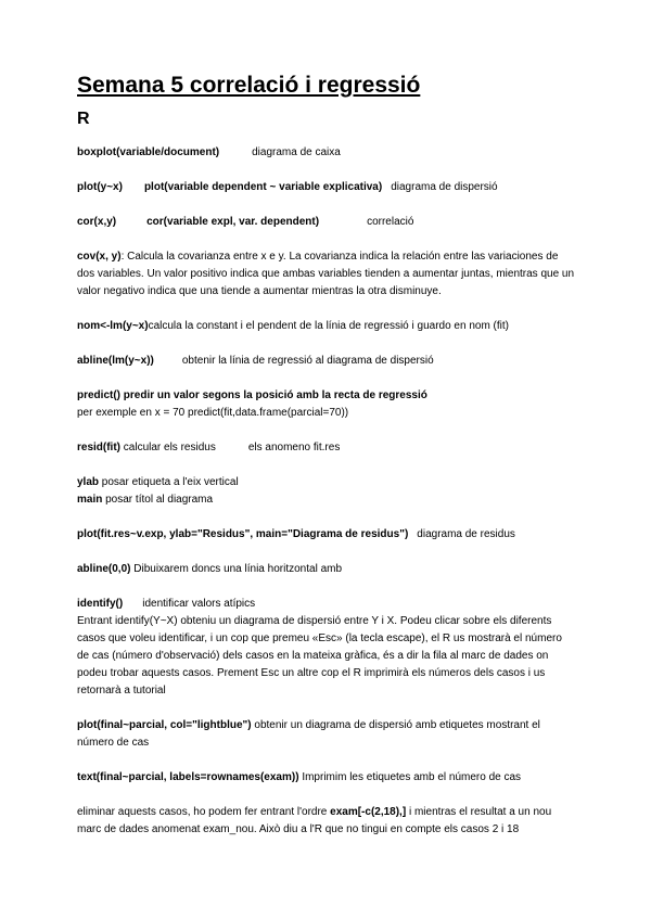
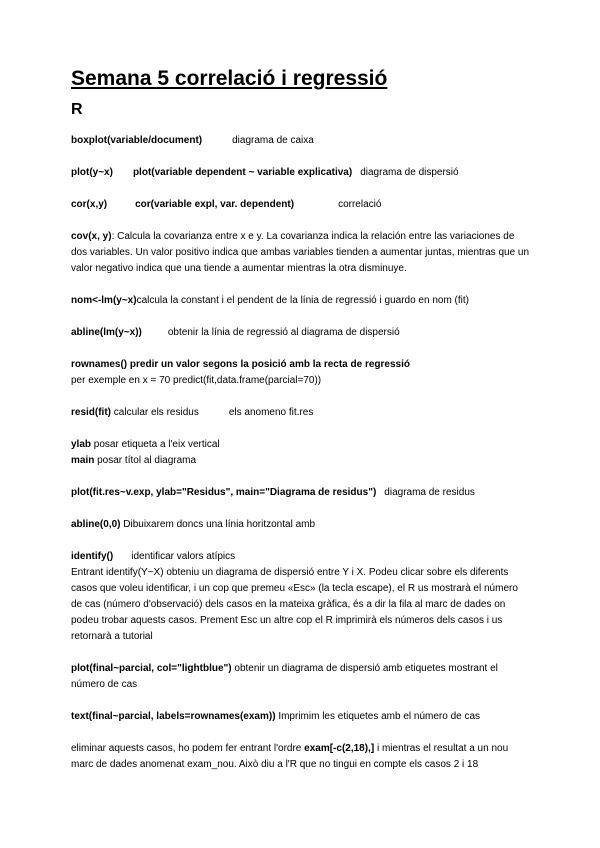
  Semana 5 correlació i regressió
  R
  boxplot(variable/document) diagrama de caixa
  plot(y~x) plot(variable dependent ~ variable explicativa) diagrama de dispersió
  cor(x,y) cor(variable expl, var. dependent) correlació
  cov(x, y): Calcula la covarianza entre x e y. La covarianza indica la relación entre las variaciones de dos variables. Un valor positivo indica que ambas variables tienden a aumentar juntas, mientras que un valor negativo indica que una tiende a aumentar mientras la otra disminuye.
  nom<-lm(y~x)calcula la constant i el pendent de la línia de regressió i guardo en nom (fit)
  abline(lm(y~x)) obtenir la línia de regressió al diagrama de dispersió
- predict() predir un valor segons la posició amb la recta de regressió
+ rownames() predir un valor segons la posició amb la recta de regressió
  per exemple en x = 70 predict(fit,data.frame(parcial=70))
  resid(fit) calcular els residus els anomeno fit.res
  ylab posar etiqueta a l'eix vertical
  main posar títol al diagrama
  plot(fit.res~v.exp, ylab="Residus", main="Diagrama de residus") diagrama de residus
  abline(0,0) Dibuixarem doncs una línia horitzontal amb
  identify() identificar valors atípics
  Entrant identify(Y~X) obteniu un diagrama de dispersió entre Y i X. Podeu clicar sobre els diferents casos que voleu identificar, i un cop que premeu «Esc» (la tecla escape), el R us mostrarà el número de cas (número d'observació) dels casos en la mateixa gràfica, és a dir la fila al marc de dades on podeu trobar aquests casos. Prement Esc un altre cop el R imprimirà els números dels casos i us retornarà a tutorial
  plot(final~parcial, col="lightblue") obtenir un diagrama de dispersió amb etiquetes mostrant el número de cas
  text(final~parcial, labels=rownames(exam)) Imprimim les etiquetes amb el número de cas
  eliminar aquests casos, ho podem fer entrant l'ordre exam[-c(2,18),] i mientras el resultat a un nou marc de dades anomenat exam_nou. Això diu a l'R que no tingui en compte els casos 2 i 18
